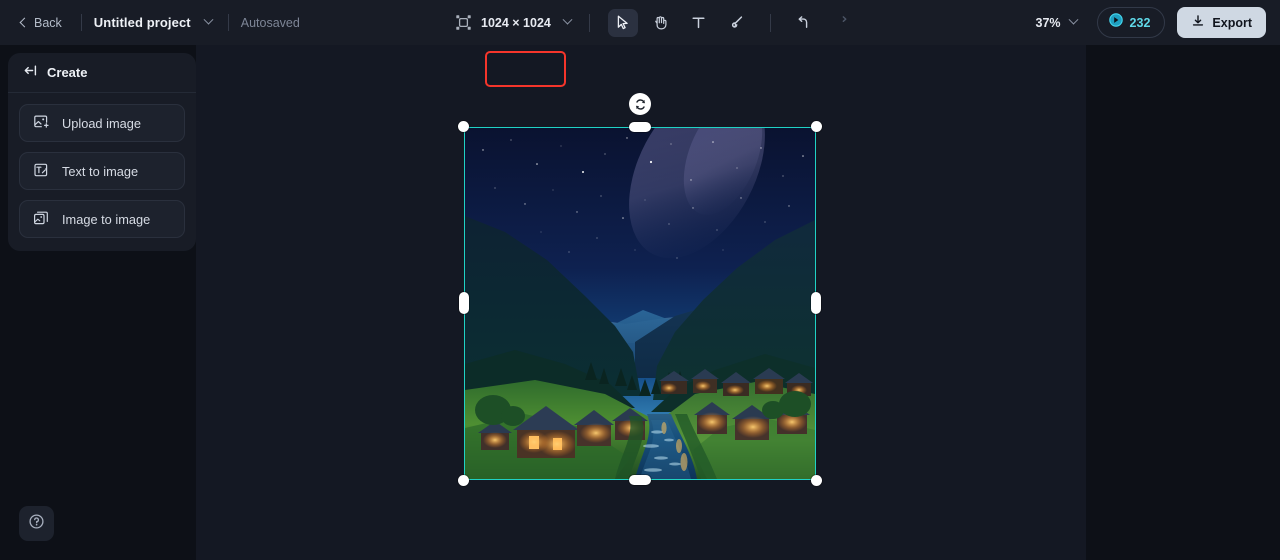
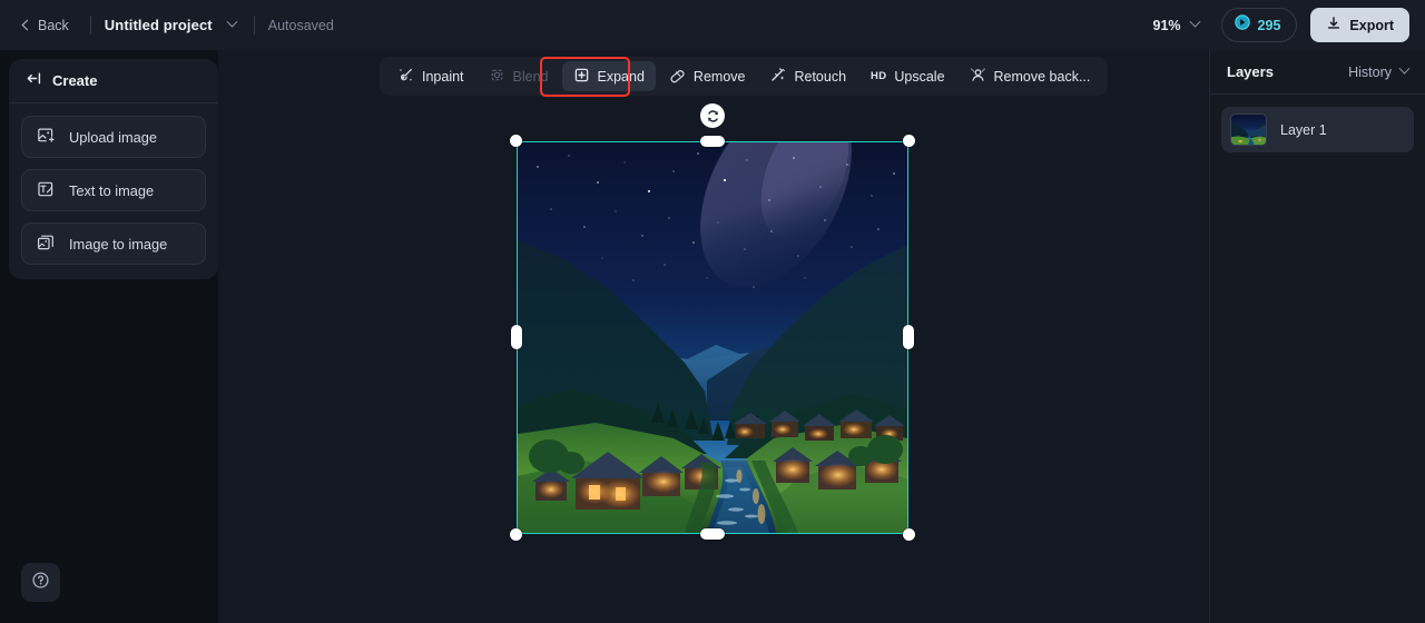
  Back
  Untitled project
  Autosaved
- 1024 × 1024
- 37%
+ 91%
- 232
+ 295
  Export
+ Inpaint
+ Blend
+ Expand
+ Remove
+ Retouch
+ HD
+ Upscale
+ Remove back...
  Create
  Upload image
  Text to image
  Image to image
+ Layers
+ History
+ Layer 1
